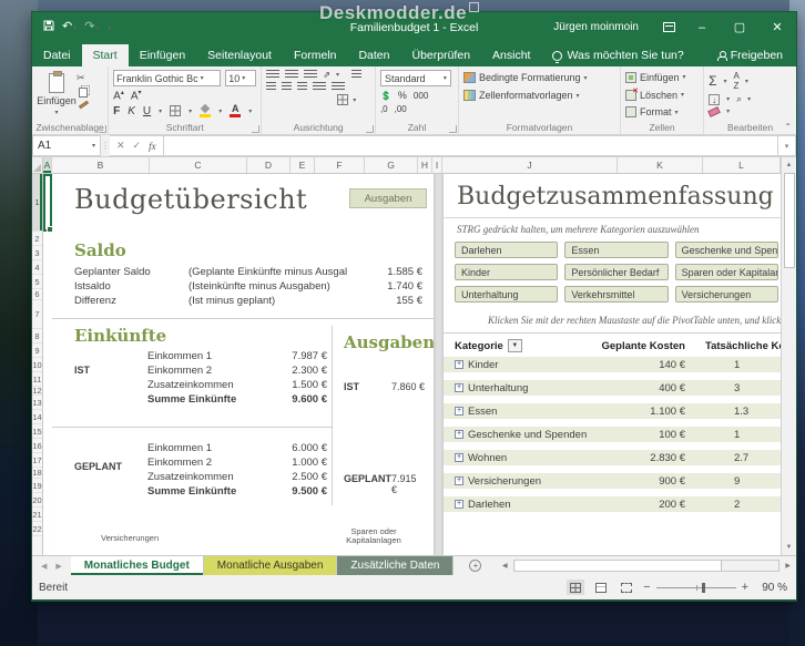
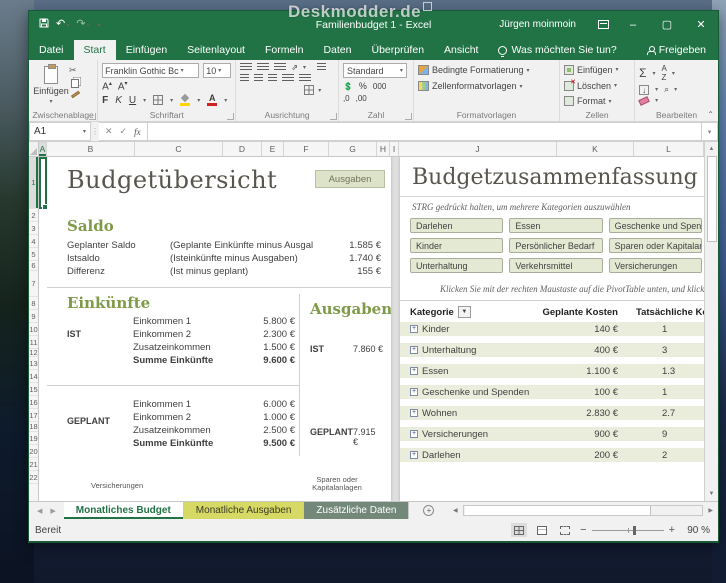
  Deskmodder.de
  Familienbudget 1 - Excel
  Jürgen moinmoin
  –
  ▢
  ✕
  Datei
  Start
  Einfügen
  Seitenlayout
  Formeln
  Daten
  Überprüfen
  Ansicht
  Was möchten Sie tun?
  Freigeben
  Einfügen
  ✂
  Zwischenablage
  Franklin Gothic Bc
  10
  F
  K
  U
  A
  Schriftart
  ⇗
  Ausrichtung
  Standard
  💲
  %
  000
  ,0
  ,00
  Zahl
  Bedingte Formatierung
  Zellenformatvorlagen
  Formatvorlagen
  Einfügen
  Löschen
  Format
  Zellen
  Σ
  A
  Z
  ↓
  ⌕
  Bearbeiten
  ⌃
  A1
  ⋮
  ✕
  ✓
  fx
  A
  B
  C
  D
  E
  F
  G
  H
  I
  J
  K
  L
  1
  2
  3
  4
  5
  6
  7
  8
  9
  10
  11
  12
  13
  14
  15
  16
  17
  18
  19
  20
  21
  22
  Budgetübersicht
  Ausgaben
  Saldo
  Geplanter Saldo
  (Geplante Einkünfte minus Ausgal
  1.585 €
  Istsaldo
  (Isteinkünfte minus Ausgaben)
  1.740 €
  Differenz
  (Ist minus geplant)
  155 €
  Einkünfte
  IST
  Einkommen 1
- 7.987 €
+ 5.800 €
  Einkommen 2
  2.300 €
  Zusatzeinkommen
  1.500 €
  Summe Einkünfte
  9.600 €
  GEPLANT
  Einkommen 1
  6.000 €
  Einkommen 2
  1.000 €
  Zusatzeinkommen
  2.500 €
  Summe Einkünfte
  9.500 €
  Ausgaben
  IST
  7.860 €
  GEPLANT
  7.915 €
  Versicherungen
  Sparen oder Kapitalanlagen
  Budgetzusammenfassung
  STRG gedrückt halten, um mehrere Kategorien auszuwählen
  Darlehen
  Essen
  Geschenke und Spen
  Kinder
  Persönlicher Bedarf
  Sparen oder Kapitalan
  Unterhaltung
  Verkehrsmittel
  Versicherungen
  Klicken Sie mit der rechten Maustaste auf die PivotTable unten, und klick
  Kategorie
  Geplante Kosten
  Tatsächliche K
  Kinder
  140 €
  1
  Unterhaltung
  400 €
  3
  Essen
  1.100 €
  1.3
  Geschenke und Spenden
  100 €
  1
  Wohnen
  2.830 €
  2.7
  Versicherungen
  900 €
  9
  Darlehen
  200 €
  2
  Monatliches Budget
  Monatliche Ausgaben
  Zusätzliche Daten
  +
  Bereit
  −
  +
  90 %
